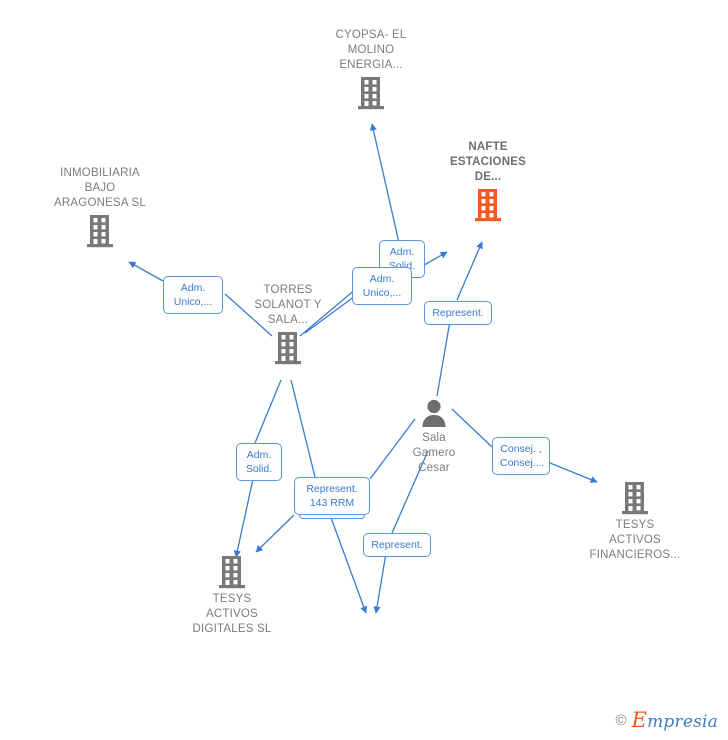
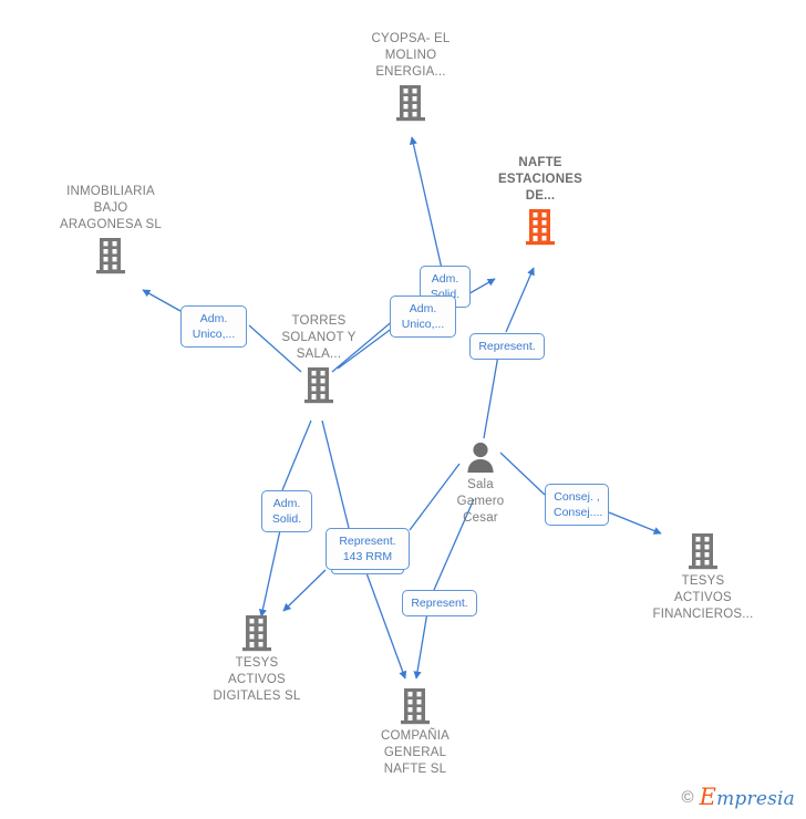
  CYOPSA- EL
  MOLINO
  ENERGIA...
  NAFTE
  ESTACIONES
  DE...
  INMOBILIARIA
  BAJO
  ARAGONESA SL
  TORRES
  SOLANOT Y
  SALA...
  Sala
  Gamero
  Cesar
  TESYS
  ACTIVOS
  FINANCIEROS...
  TESYS
  ACTIVOS
  DIGITALES SL
+ COMPAÑIA
+ GENERAL
+ NAFTE SL
  Adm.
  Unico,...
  Adm.
  Solid.
  Adm.
  Unico,...
  Represent.
  Adm.
  Solid.
  Represent.
  143 RRM
  Consej. ,
  Consej....
  Represent.
  ©
  Empresia
